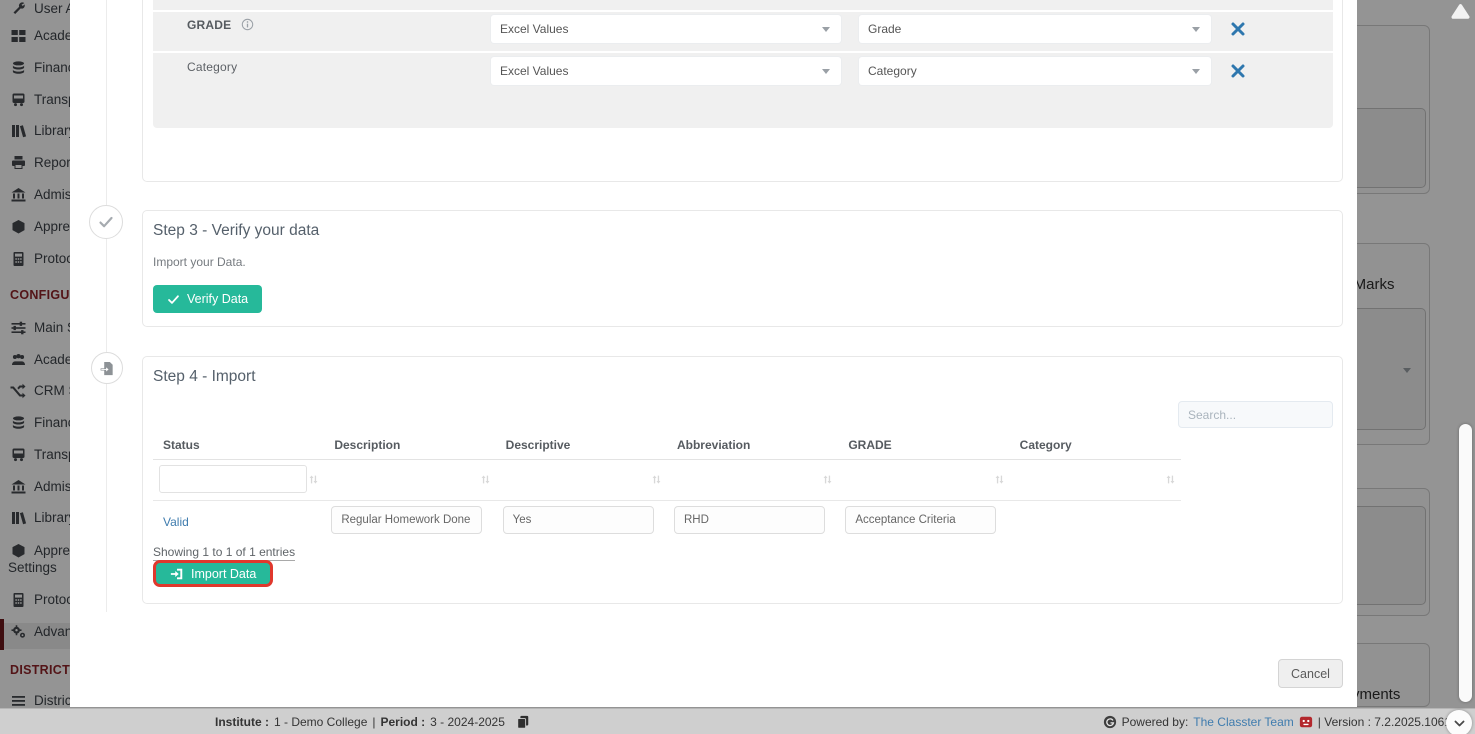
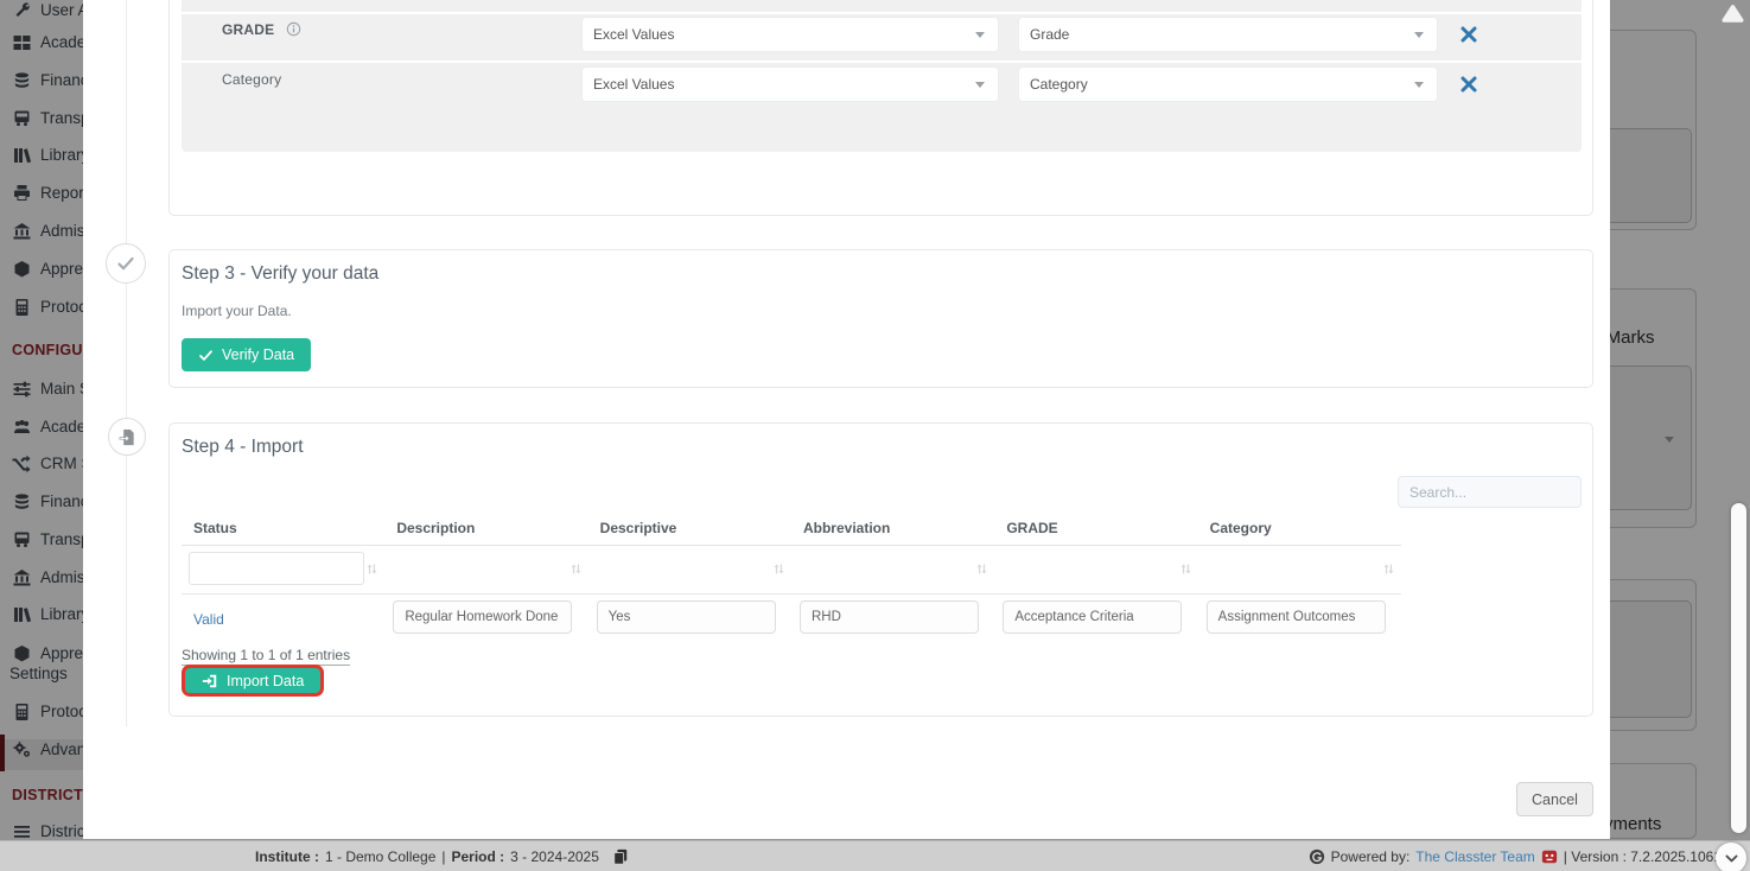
  Acade
  Finan
  Trans
  Librar
  Repor
  Admis
  Appre
  Proto
  CONFIGU
  Main
  Acade
  Finan
  Trans
  Admis
  Librar
  Appre
  Settings
  Proto
  Advan
  DISTRICT
  Distric
  Marks
  ments
  GRADE
  Excel Values
  Grade
  Category
  Excel Values
  Category
  Step 3 - Verify your data
  Import your Data.
  Verify Data
  Step 4 - Import
  Search...
  Status
  Description
  Descriptive
  Abbreviation
  GRADE
  Category
  Valid
  Regular Homework Done
  Yes
  RHD
  Acceptance Criteria
+ Assignment Outcomes
  Showing 1 to 1 of 1 entries
  Import Data
  Cancel
  Institute :
  1 - Demo College
  |
  Period :
  3 - 2024-2025
  Powered by:
  The Classter Team
  | Version : 7.2.2025.106
